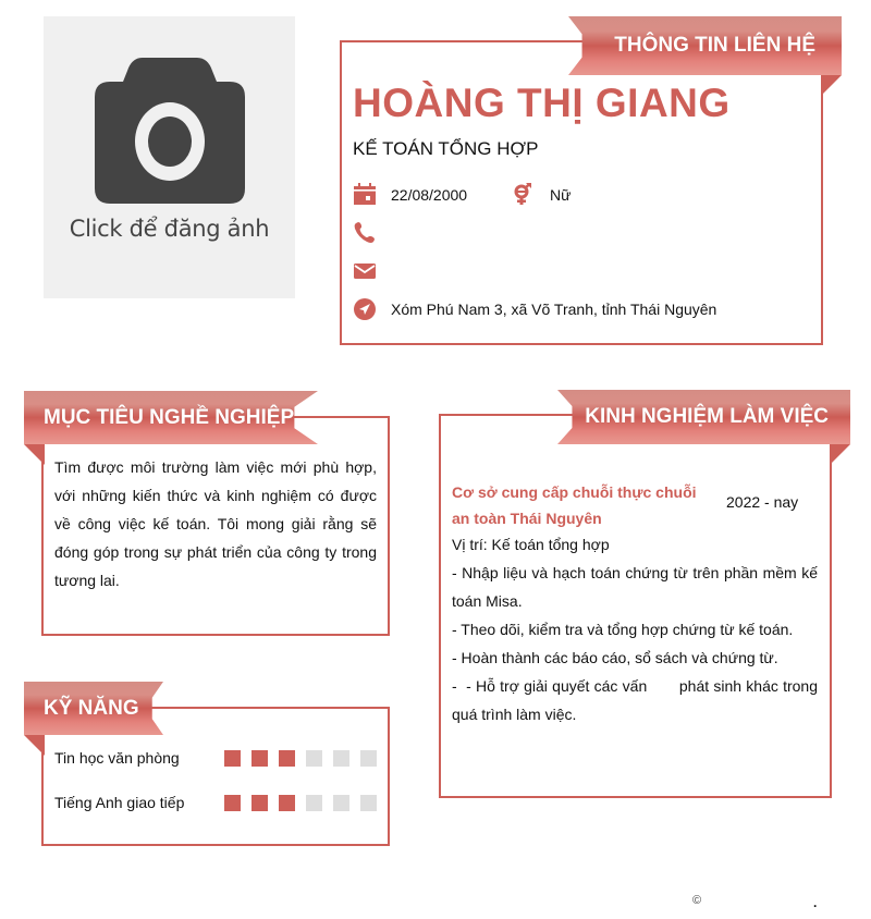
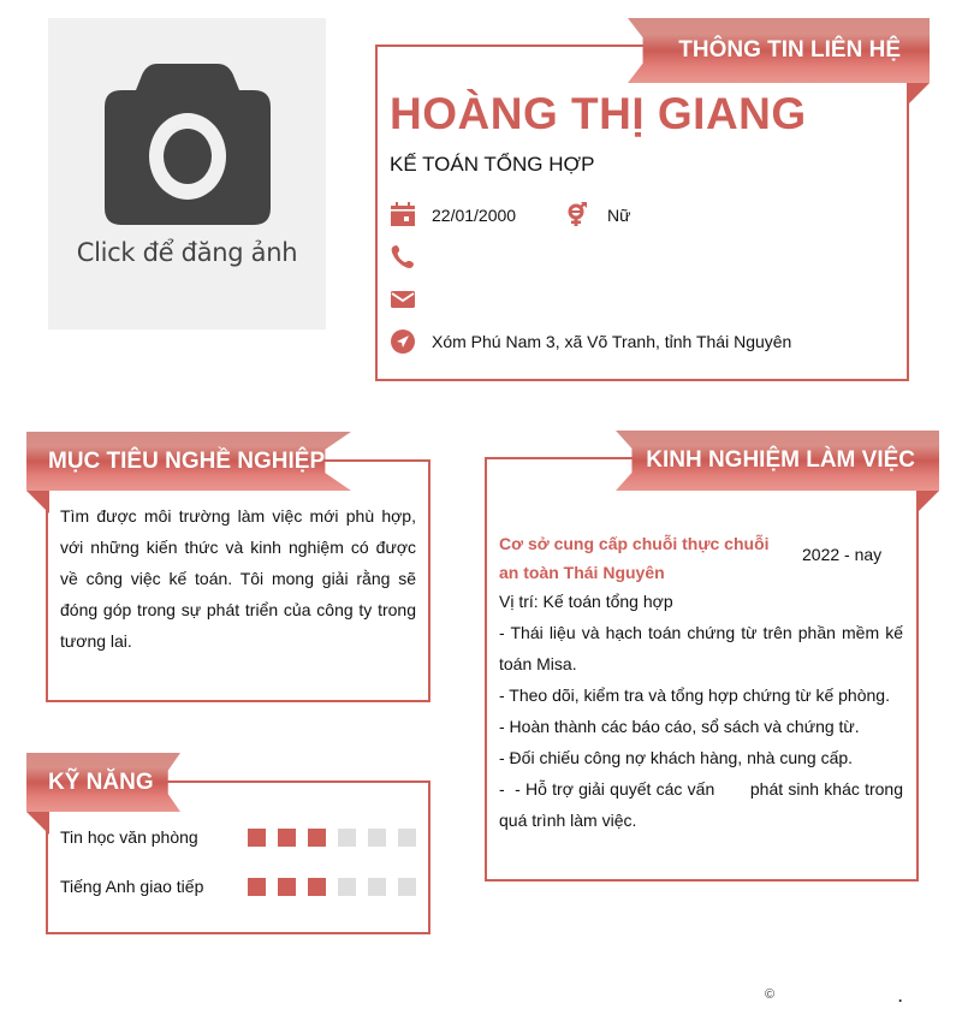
  Click để đăng ảnh
  THÔNG TIN LIÊN HỆ
  HOÀNG THỊ GIANG
  KẾ TOÁN TỔNG HỢP
- 22/08/2000
+ 22/01/2000
  Nữ
  Xóm Phú Nam 3, xã Võ Tranh, tỉnh Thái Nguyên
  MỤC TIÊU NGHỀ NGHIỆP
  Tìm được môi trường làm việc mới phù hợp, với những kiến thức và kinh nghiệm có được về công việc kế toán. Tôi mong giải rằng sẽ đóng góp trong sự phát triển của công ty trong tương lai.
  KỸ NĂNG
  Tin học văn phòng
  Tiếng Anh giao tiếp
  KINH NGHIỆM LÀM VIỆC
  Cơ sở cung cấp chuỗi thực chuỗi an toàn Thái Nguyên
  2022 - nay
  Vị trí: Kế toán tổng hợp
- - Nhập liệu và hạch toán chứng từ trên phần mềm kế toán Misa.
+ - Thái liệu và hạch toán chứng từ trên phần mềm kế toán Misa.
- - Theo dõi, kiểm tra và tổng hợp chứng từ kế toán.
+ - Theo dõi, kiểm tra và tổng hợp chứng từ kế phòng.
  - Hoàn thành các báo cáo, sổ sách và chứng từ.
+ - Đối chiếu công nợ khách hàng, nhà cung cấp.
  - - Hỗ trợ giải quyết các vấn phát sinh khác trong quá trình làm việc.
  ©
  .
